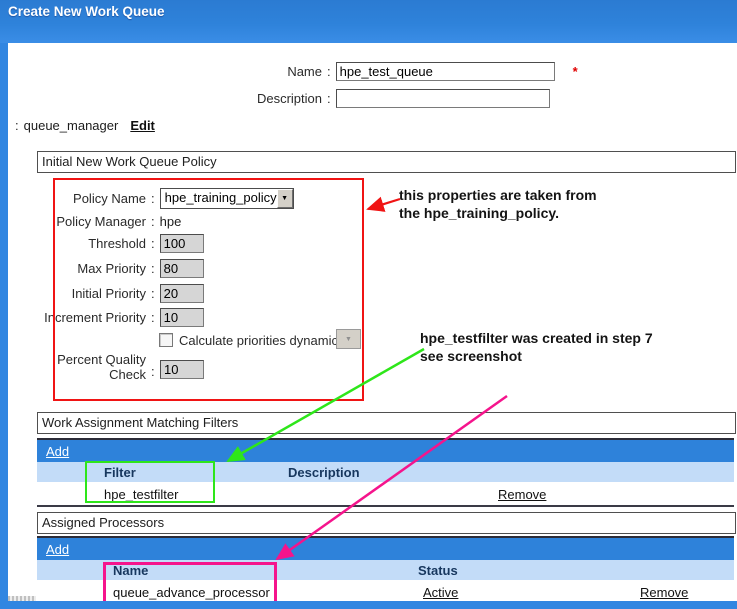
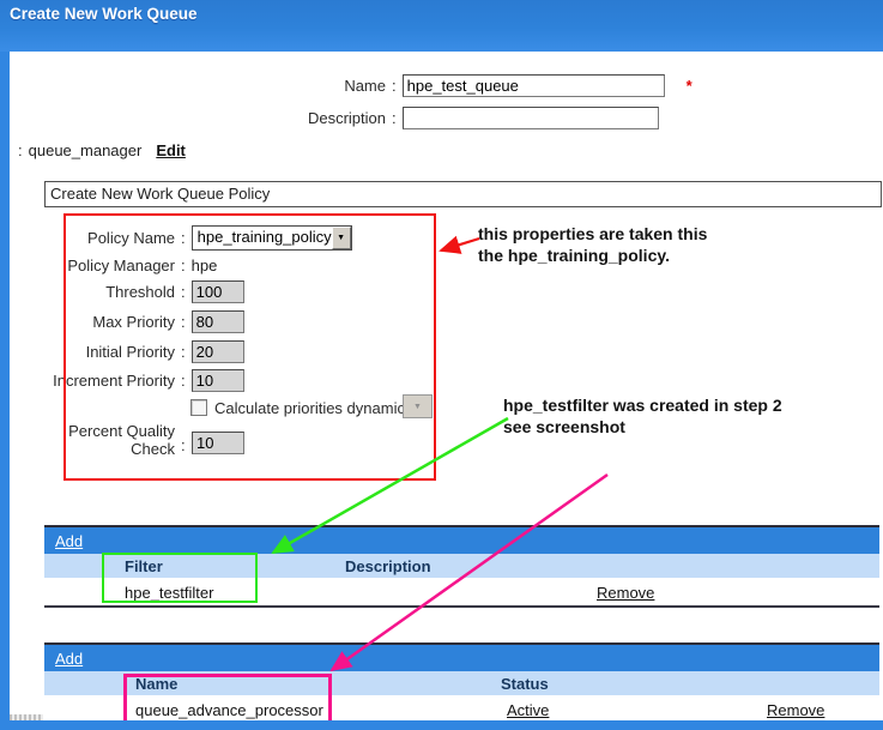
  Create New Work Queue
  Name
  :
  hpe_test_queue
  *
  Description
  :
  :
  queue_manager
  Edit
- Initial New Work Queue Policy
+ Create New Work Queue Policy
  Policy Name
  :
  hpe_training_policy
  Policy Manager
  :
  hpe
  Threshold
  :
  100
  Max Priority
  :
  80
  Initial Priority
  :
  20
  Increment Priority
  :
  10
  Calculate priorities dynamic
  Percent Quality
  Check
  :
  10
- Work Assignment Matching Filters
  Add
  Filter
  Description
  hpe_testfilter
  Remove
- Assigned Processors
  Add
  Name
  Status
  queue_advance_processor
  Active
  Remove
- this properties are taken from
+ this properties are taken this
  the hpe_training_policy.
- hpe_testfilter was created in step 7
+ hpe_testfilter was created in step 2
  see screenshot
